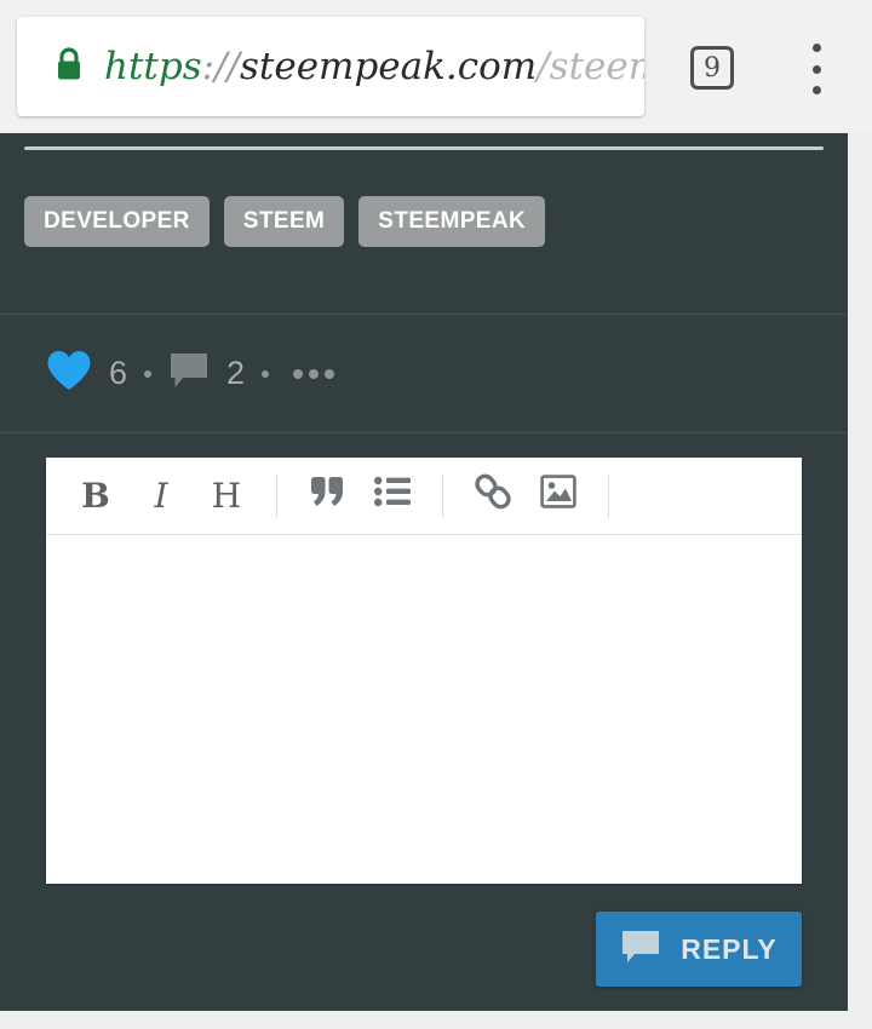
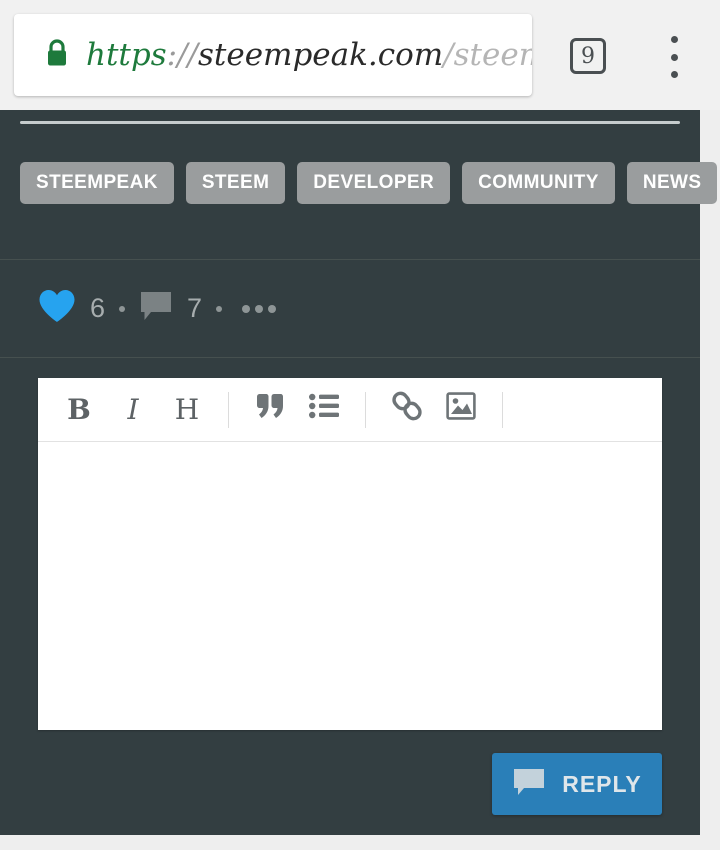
  https://steempeak.com/stee
  9
- DEVELOPER
+ STEEMPEAK
  STEEM
- STEEMPEAK
+ DEVELOPER
+ COMMUNITY
+ NEWS
  6
- 2
+ 7
  B
  I
  H
  REPLY
